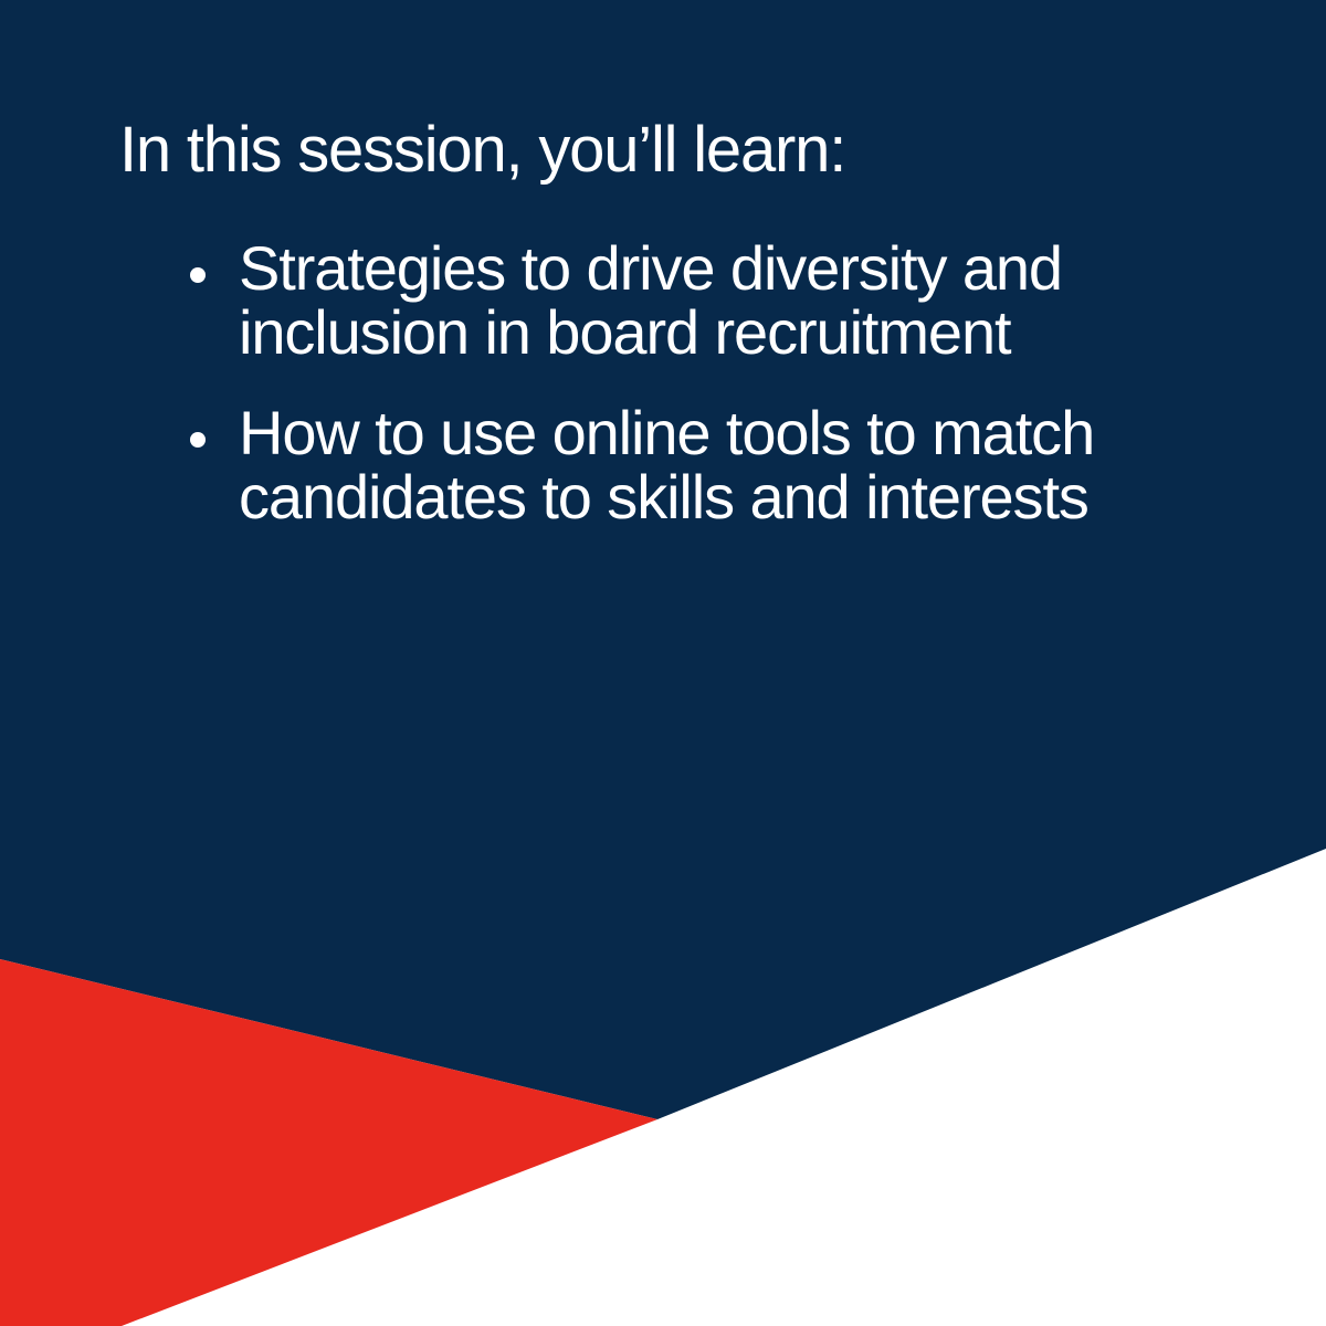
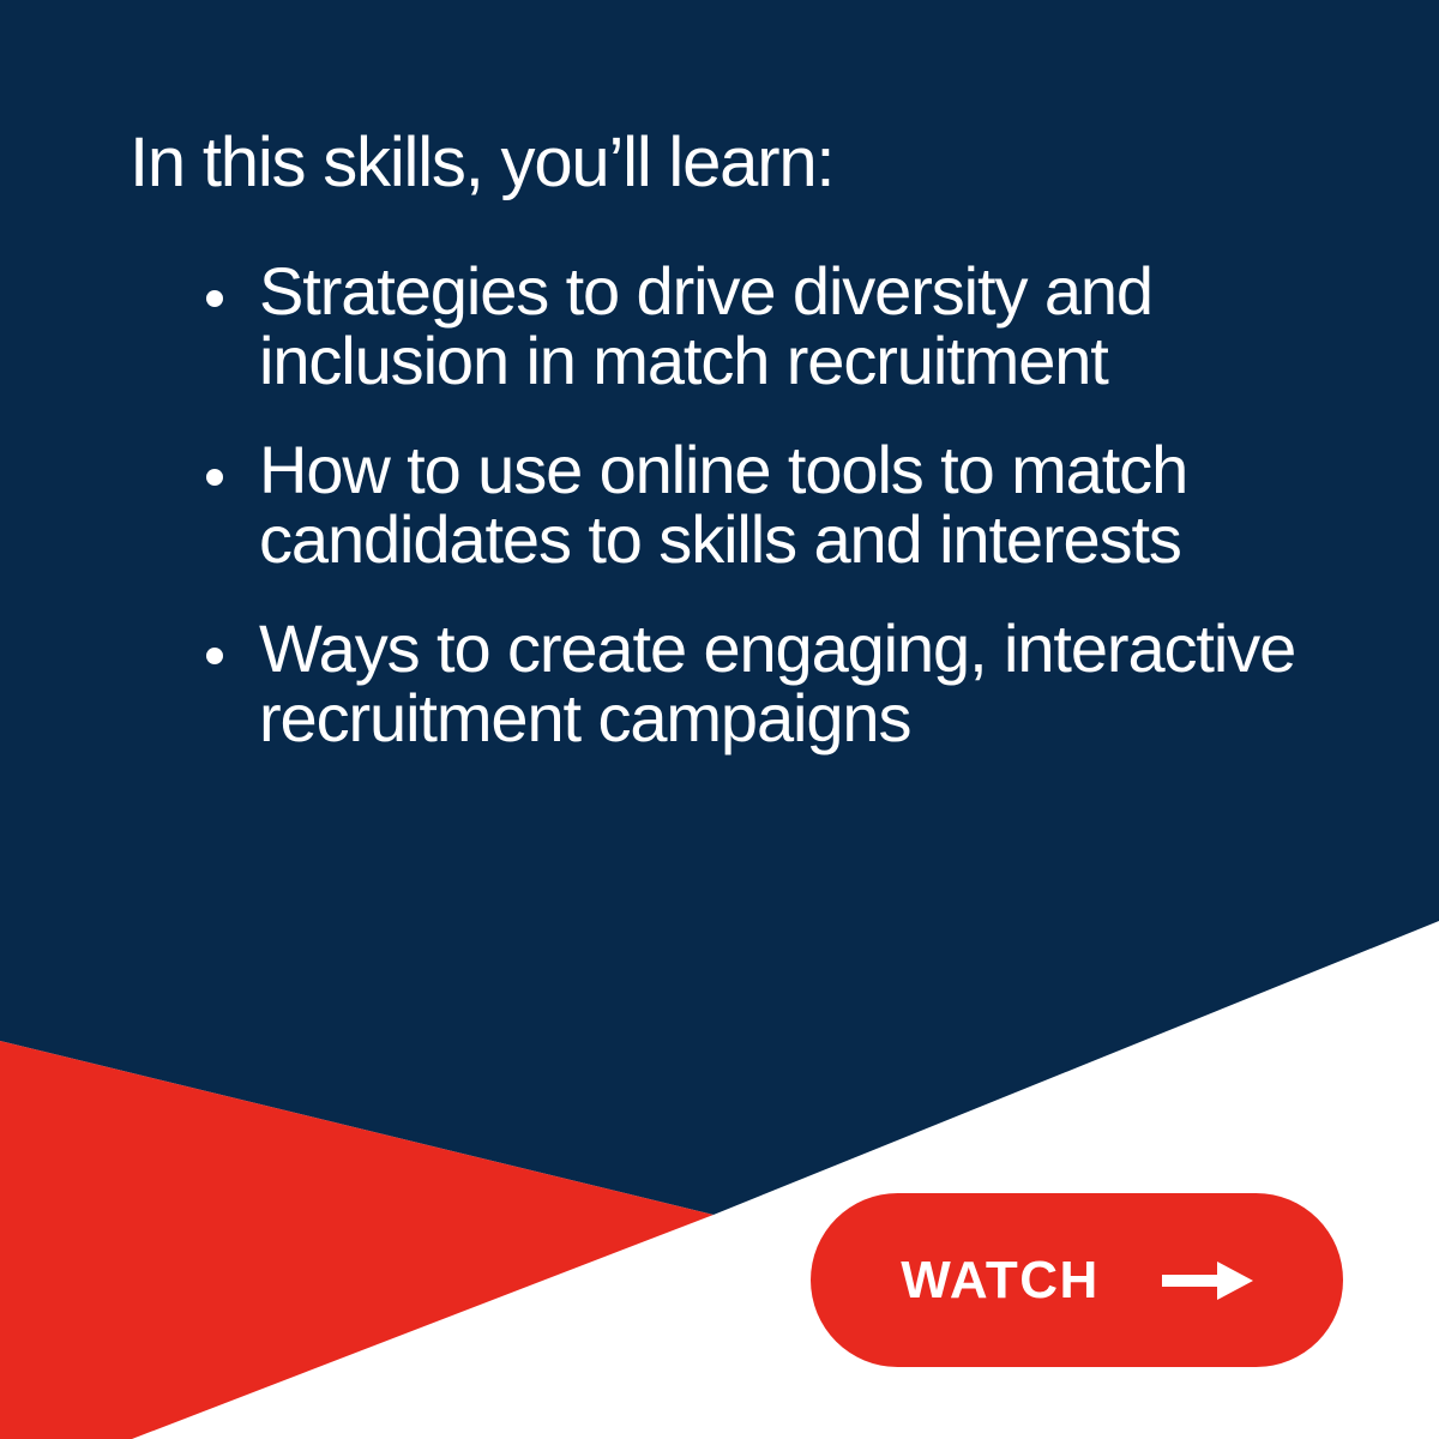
- In this session, you’ll learn:
+ In this skills, you’ll learn:
- Strategies to drive diversity and inclusion in board recruitment
+ Strategies to drive diversity and inclusion in match recruitment
  How to use online tools to match candidates to skills and interests
+ Ways to create engaging, interactive recruitment campaigns
+ WATCH
